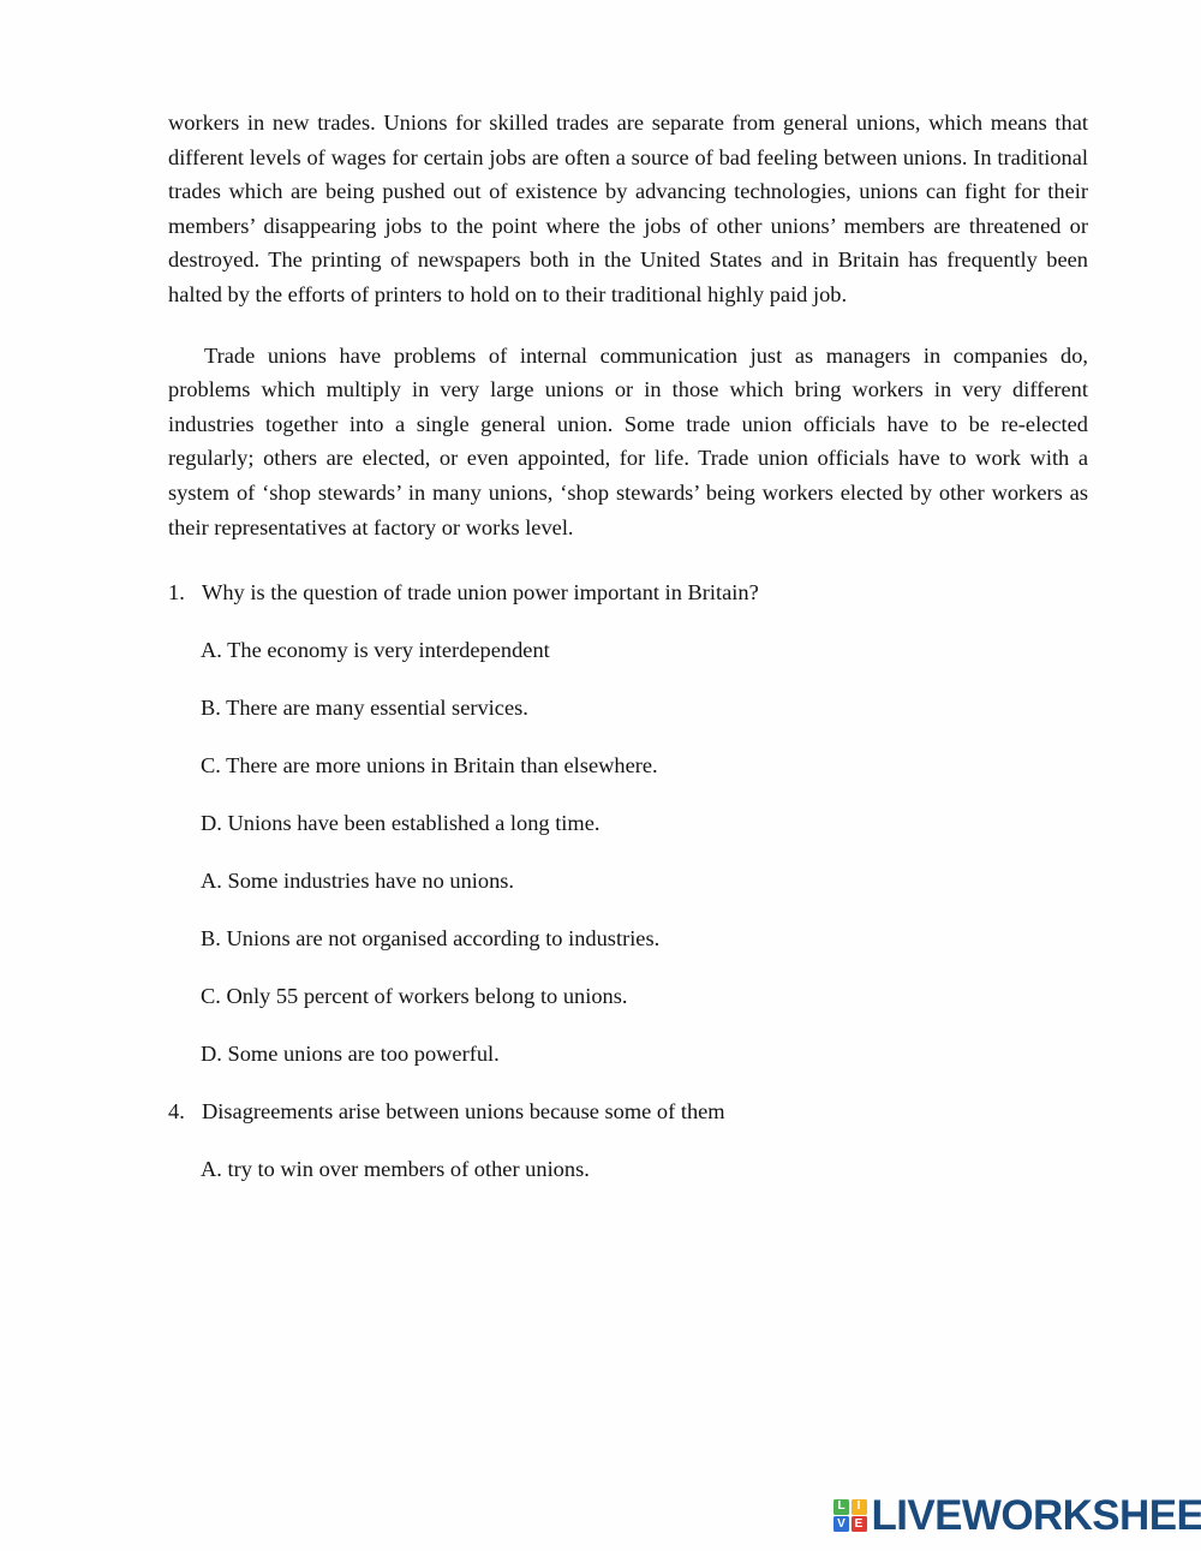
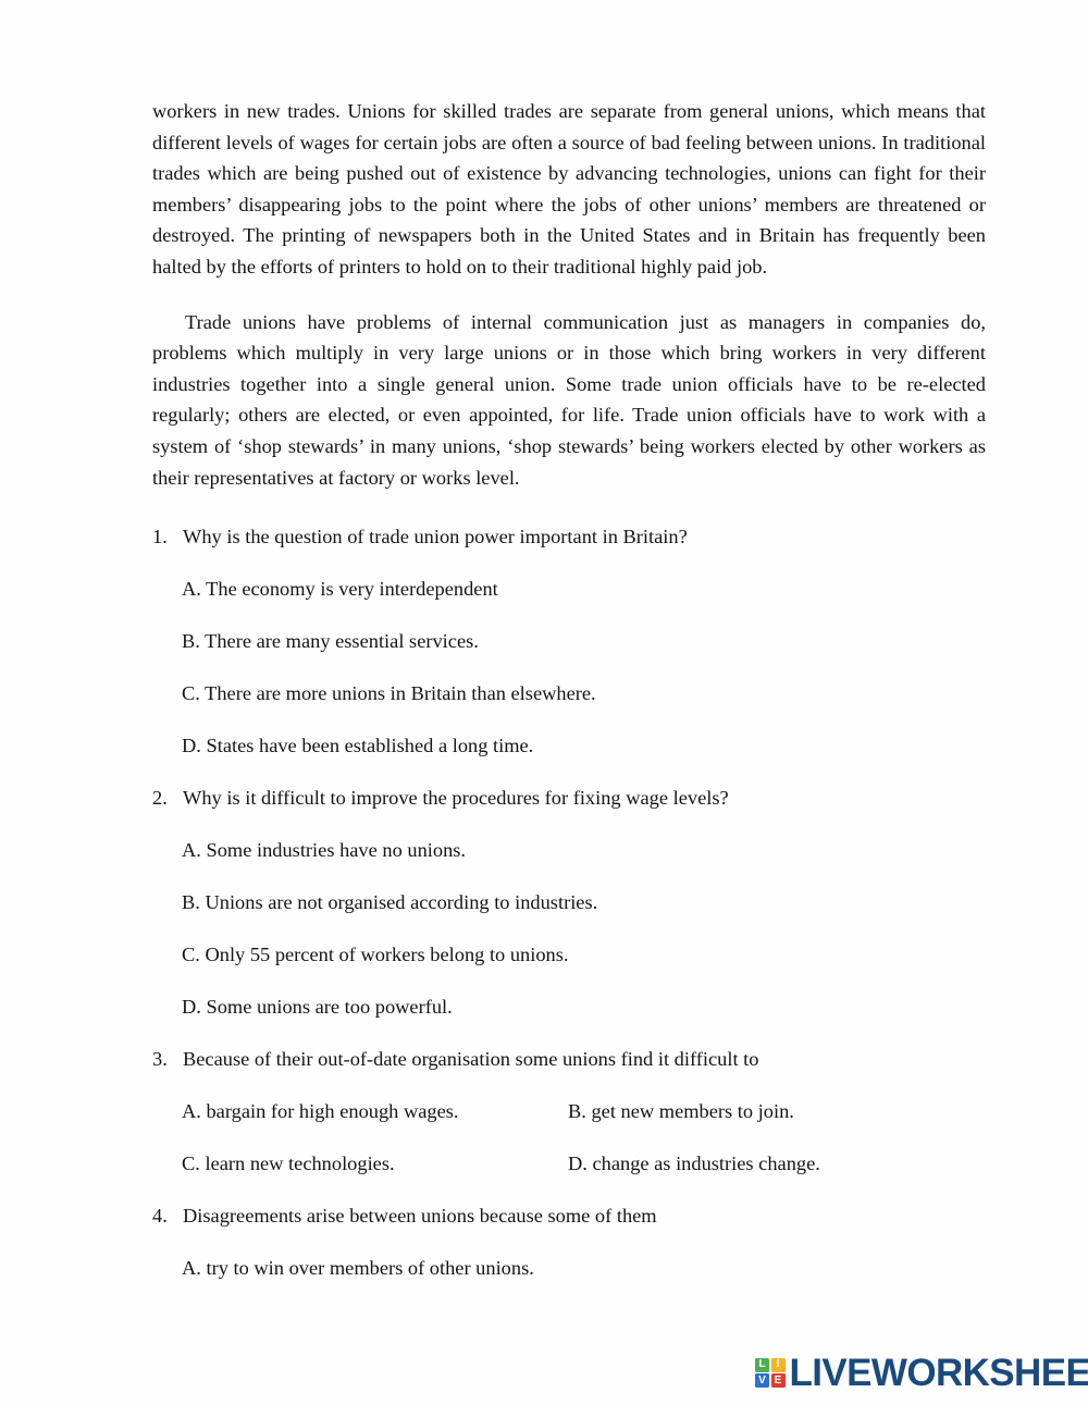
  workers in new trades. Unions for skilled trades are separate from general unions, which means that different levels of wages for certain jobs are often a source of bad feeling between unions. In traditional trades which are being pushed out of existence by advancing technologies, unions can fight for their members’ disappearing jobs to the point where the jobs of other unions’ members are threatened or destroyed. The printing of newspapers both in the United States and in Britain has frequently been halted by the efforts of printers to hold on to their traditional highly paid job.
  Trade unions have problems of internal communication just as managers in companies do, problems which multiply in very large unions or in those which bring workers in very different industries together into a single general union. Some trade union officials have to be re-elected regularly; others are elected, or even appointed, for life. Trade union officials have to work with a system of ‘shop stewards’ in many unions, ‘shop stewards’ being workers elected by other workers as their representatives at factory or works level.
  1.
  Why is the question of trade union power important in Britain?
  A. The economy is very interdependent
  B. There are many essential services.
  C. There are more unions in Britain than elsewhere.
- D. Unions have been established a long time.
+ D. States have been established a long time.
+ 2.
+ Why is it difficult to improve the procedures for fixing wage levels?
  A. Some industries have no unions.
  B. Unions are not organised according to industries.
  C. Only 55 percent of workers belong to unions.
  D. Some unions are too powerful.
+ 3.
+ Because of their out-of-date organisation some unions find it difficult to
+ A. bargain for high enough wages.
+ B. get new members to join.
+ C. learn new technologies.
+ D. change as industries change.
  4.
  Disagreements arise between unions because some of them
  A. try to win over members of other unions.
  L
  I
  V
  E
  LIVEWORKSHEE
